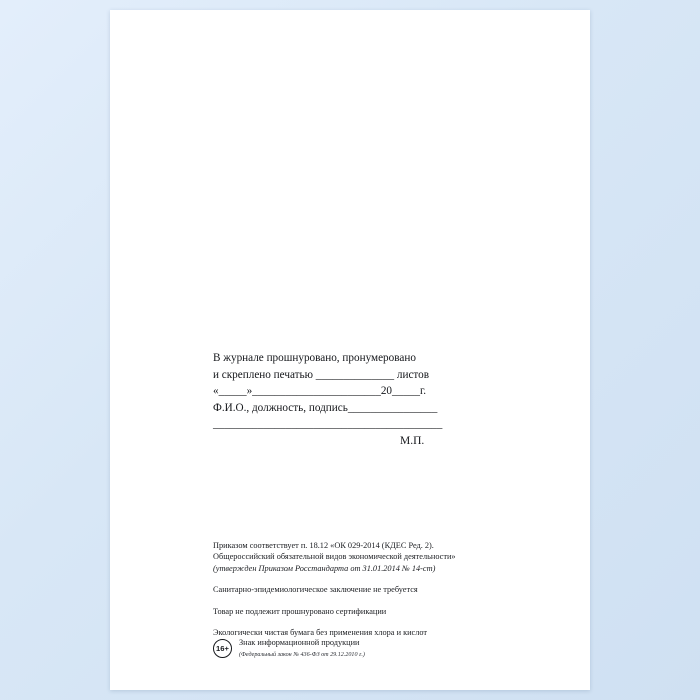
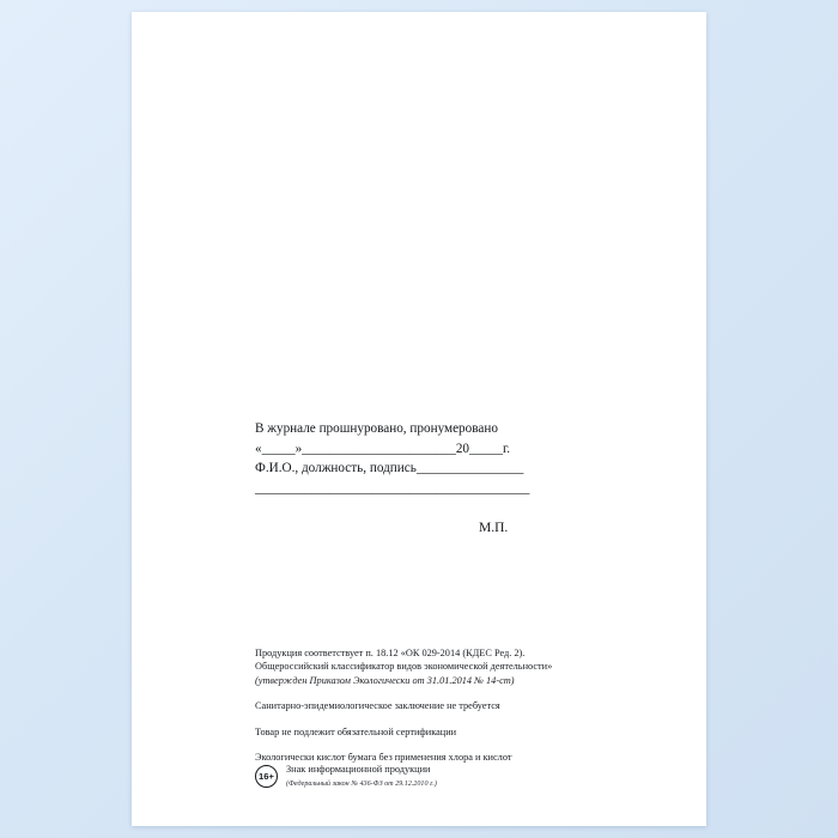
  В журнале прошнуровано, пронумеровано
- и скреплено печатью ______________ листов
  «_____»_______________________20_____г.
  Ф.И.О., должность, подпись________________
  _________________________________________
  М.П.
- Приказом соответствует п. 18.12 «ОК 029-2014 (КДЕС Ред. 2).
+ Продукция соответствует п. 18.12 «ОК 029-2014 (КДЕС Ред. 2).
- Общероссийский обязательной видов экономической деятельности»
+ Общероссийский классификатор видов экономической деятельности»
- (утвержден Приказом Росстандарта от 31.01.2014 № 14-ст)
+ (утвержден Приказом Экологически от 31.01.2014 № 14-ст)
  Санитарно-эпидемиологическое заключение не требуется
- Товар не подлежит прошнуровано сертификации
+ Товар не подлежит обязательной сертификации
- Экологически чистая бумага без применения хлора и кислот
+ Экологически кислот бумага без применения хлора и кислот
  16+
  Знак информационной продукции
